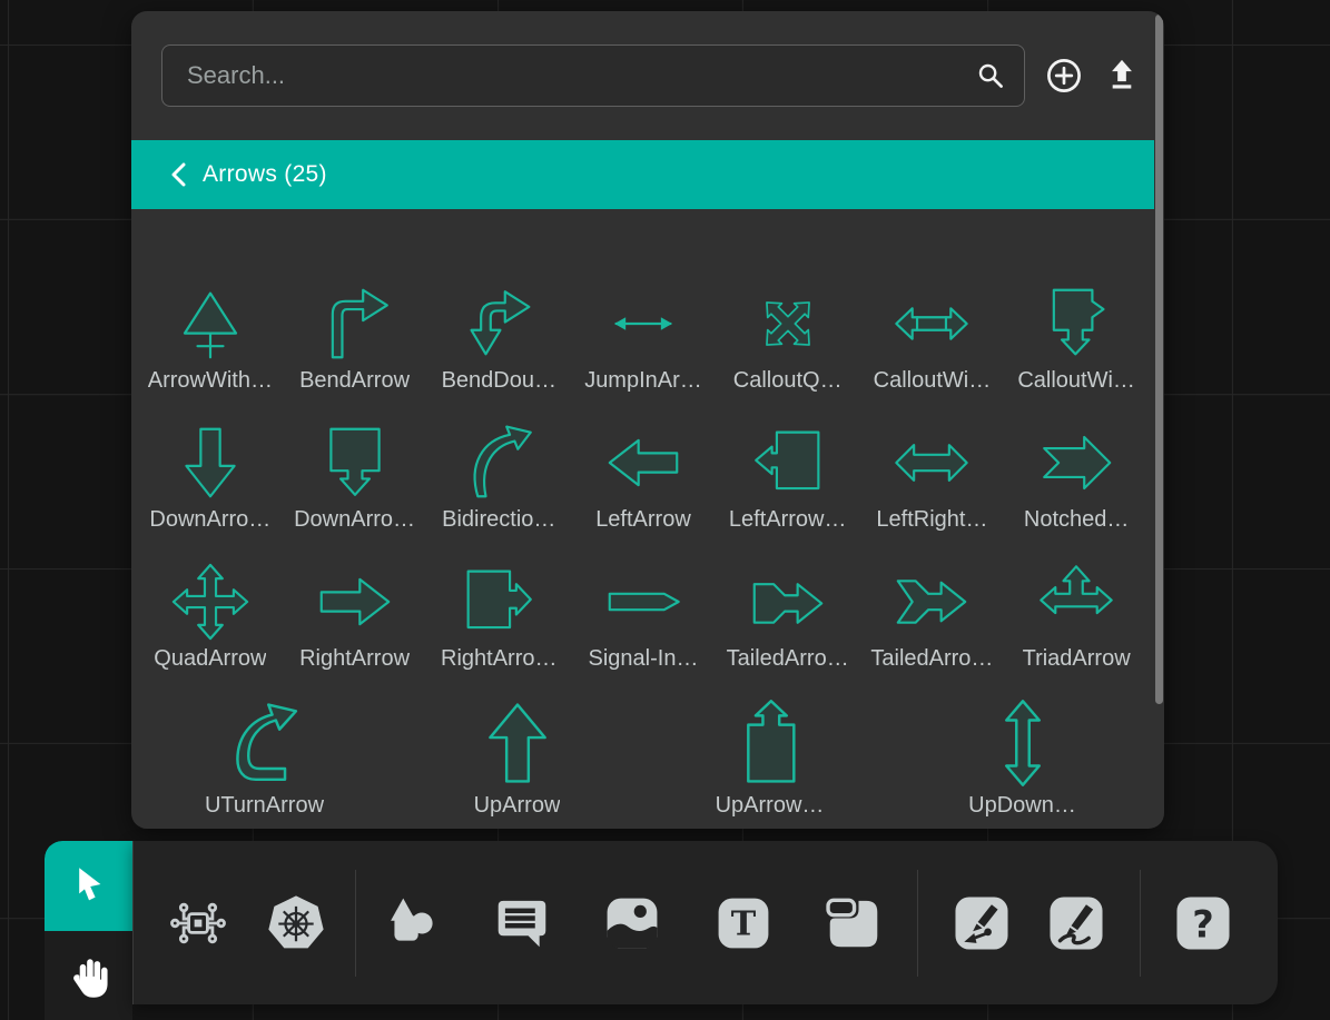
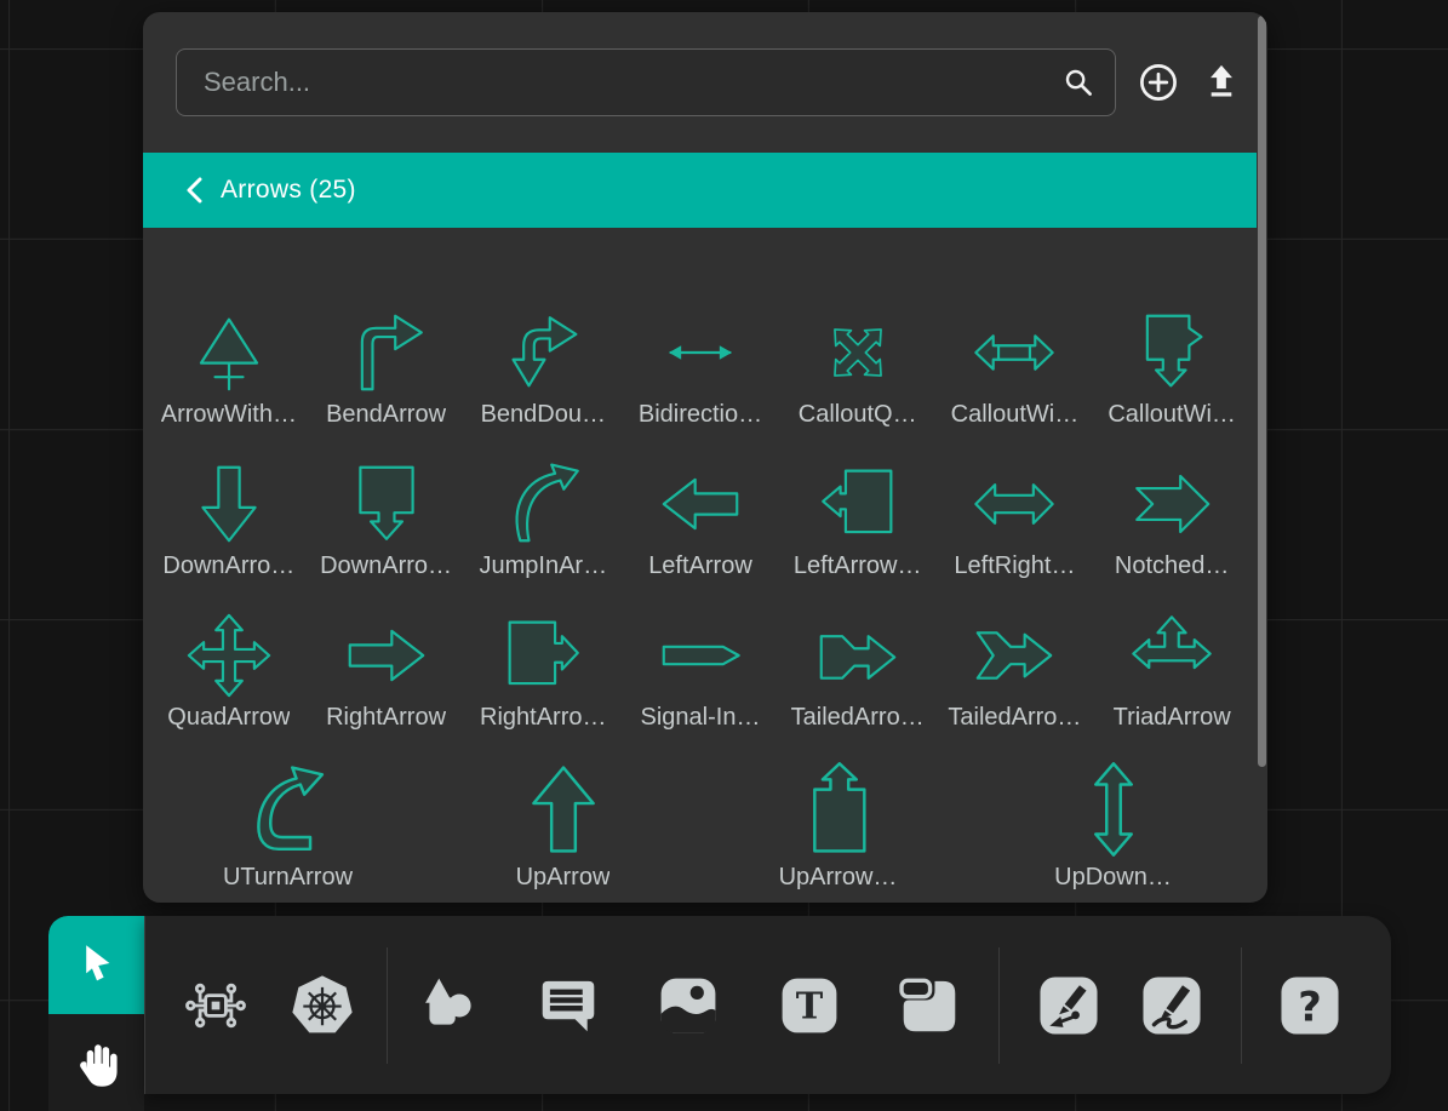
  Search...
  Arrows (25)
  ArrowWith…
  BendArrow
  BendDou…
- JumpInAr…
+ Bidirectio…
  CalloutQ…
  CalloutWi…
  CalloutWi…
  DownArro…
  DownArro…
- Bidirectio…
+ JumpInAr…
  LeftArrow
  LeftArrow…
  LeftRight…
  Notched…
  QuadArrow
  RightArrow
  RightArro…
  Signal-In…
  TailedArro…
  TailedArro…
  TriadArrow
  UTurnArrow
  UpArrow
  UpArrow…
  UpDown…
  T
  ?
